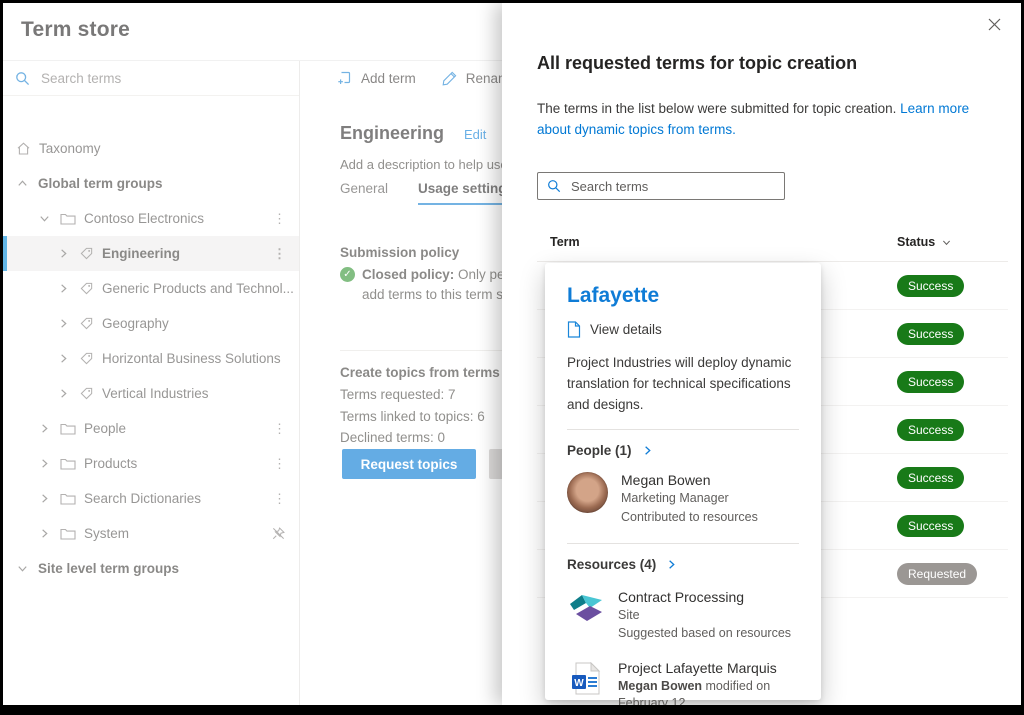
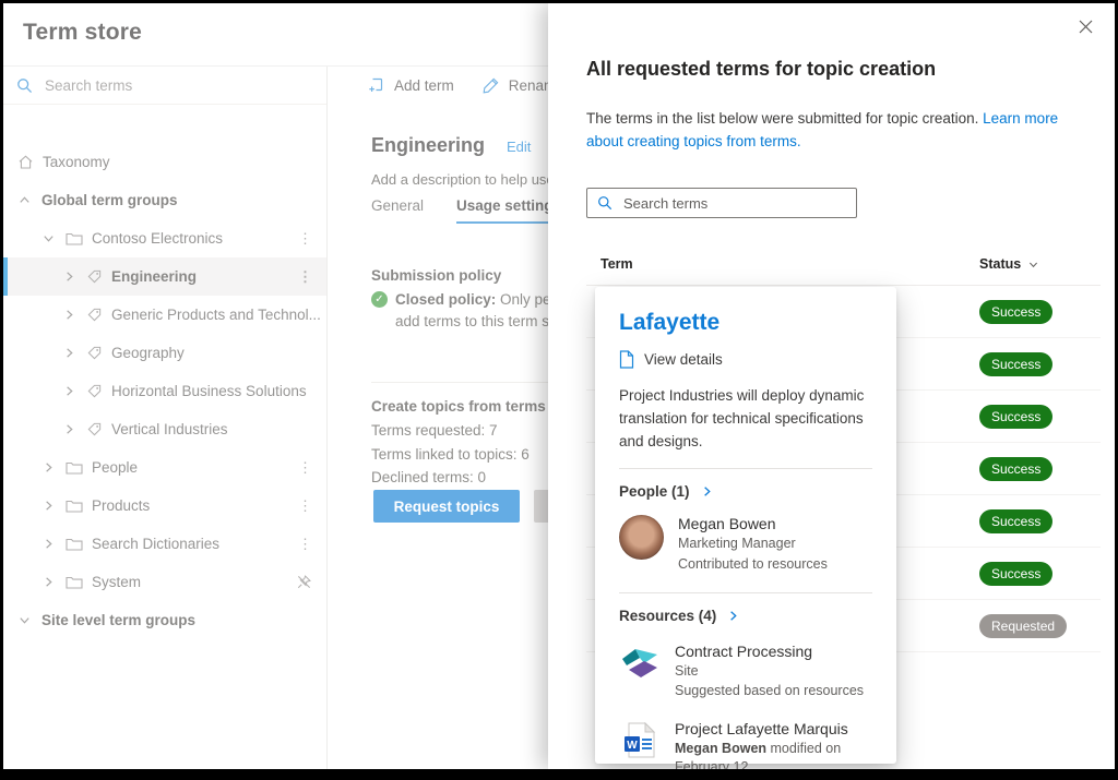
  Term store
  Search terms
  Taxonomy
  Global term groups
  Contoso Electronics
  ⋮
  Engineering
  ⋮
  Generic Products and Technol...
  Geography
  Horizontal Business Solutions
  Vertical Industries
  People
  ⋮
  Products
  ⋮
  Search Dictionaries
  ⋮
  System
  Site level term groups
  Add term
  Engineering
  Edit
  Add a description to help us
  General
  Usage settin
  Submission policy
  ✓
  Closed policy: Only pe
  add terms to this term s
  Create topics from terms
  Terms requested: 7
  Terms linked to topics: 6
  Declined terms: 0
  Request topics
  All requested terms for topic creation
- The terms in the list below were submitted for topic creation. Learn more about dynamic topics from terms.
+ The terms in the list below were submitted for topic creation. Learn more about creating topics from terms.
  Search terms
  Term
  Status
  Success
  Success
  Success
  Success
  Success
  Success
  Requested
  Lafayette
  View details
  Project Industries will deploy dynamic translation for technical specifications and designs.
  People (1)
  Megan Bowen
  Marketing Manager
  Contributed to resources
  Resources (4)
  Contract Processing
  Site
  Suggested based on resources
  W
  Project Lafayette Marquis
  Megan Bowen modified on February 12
